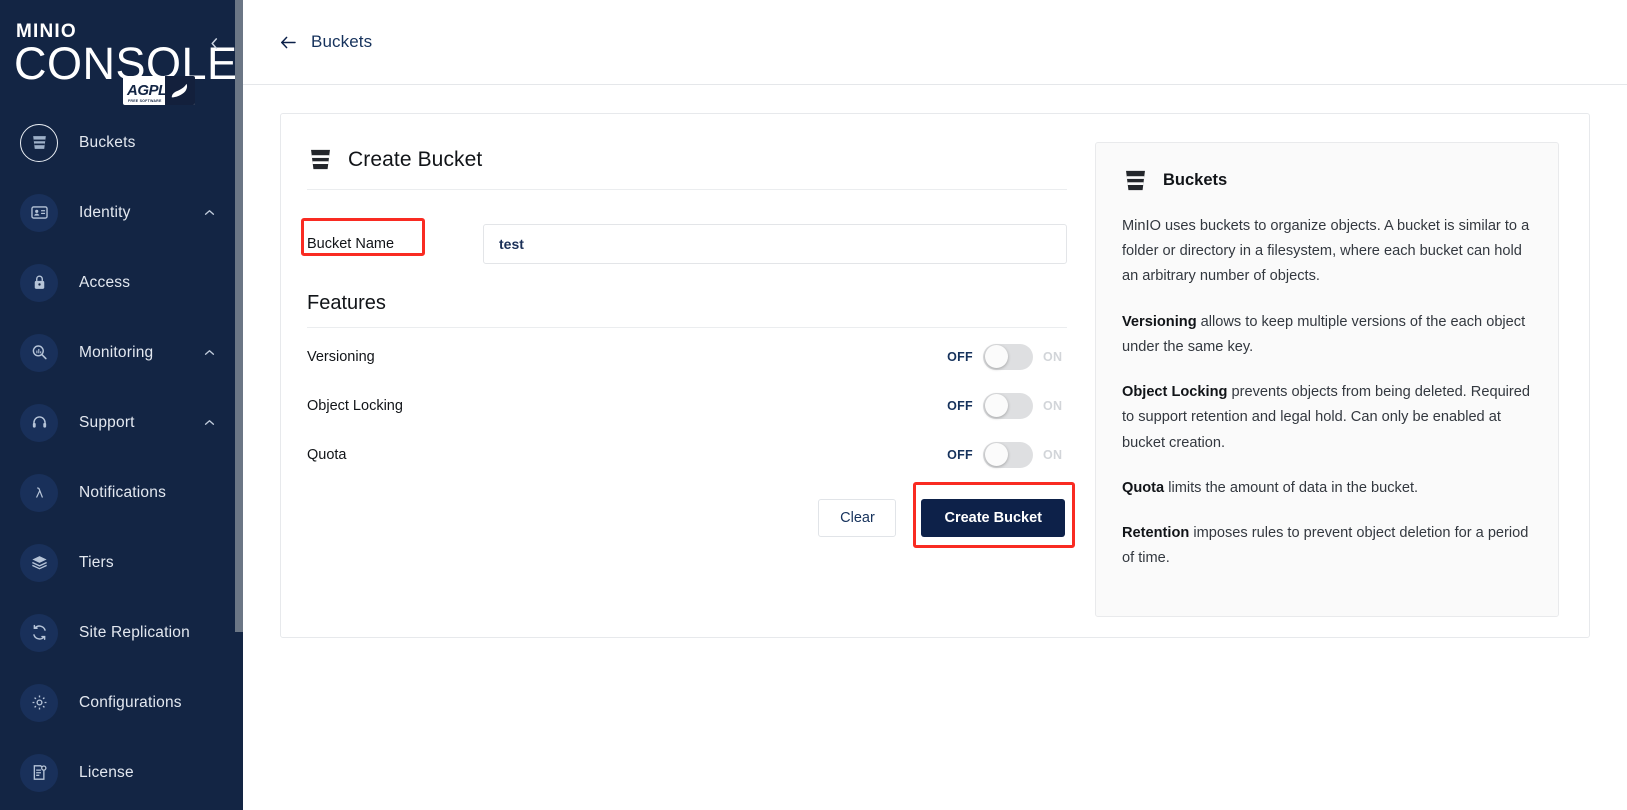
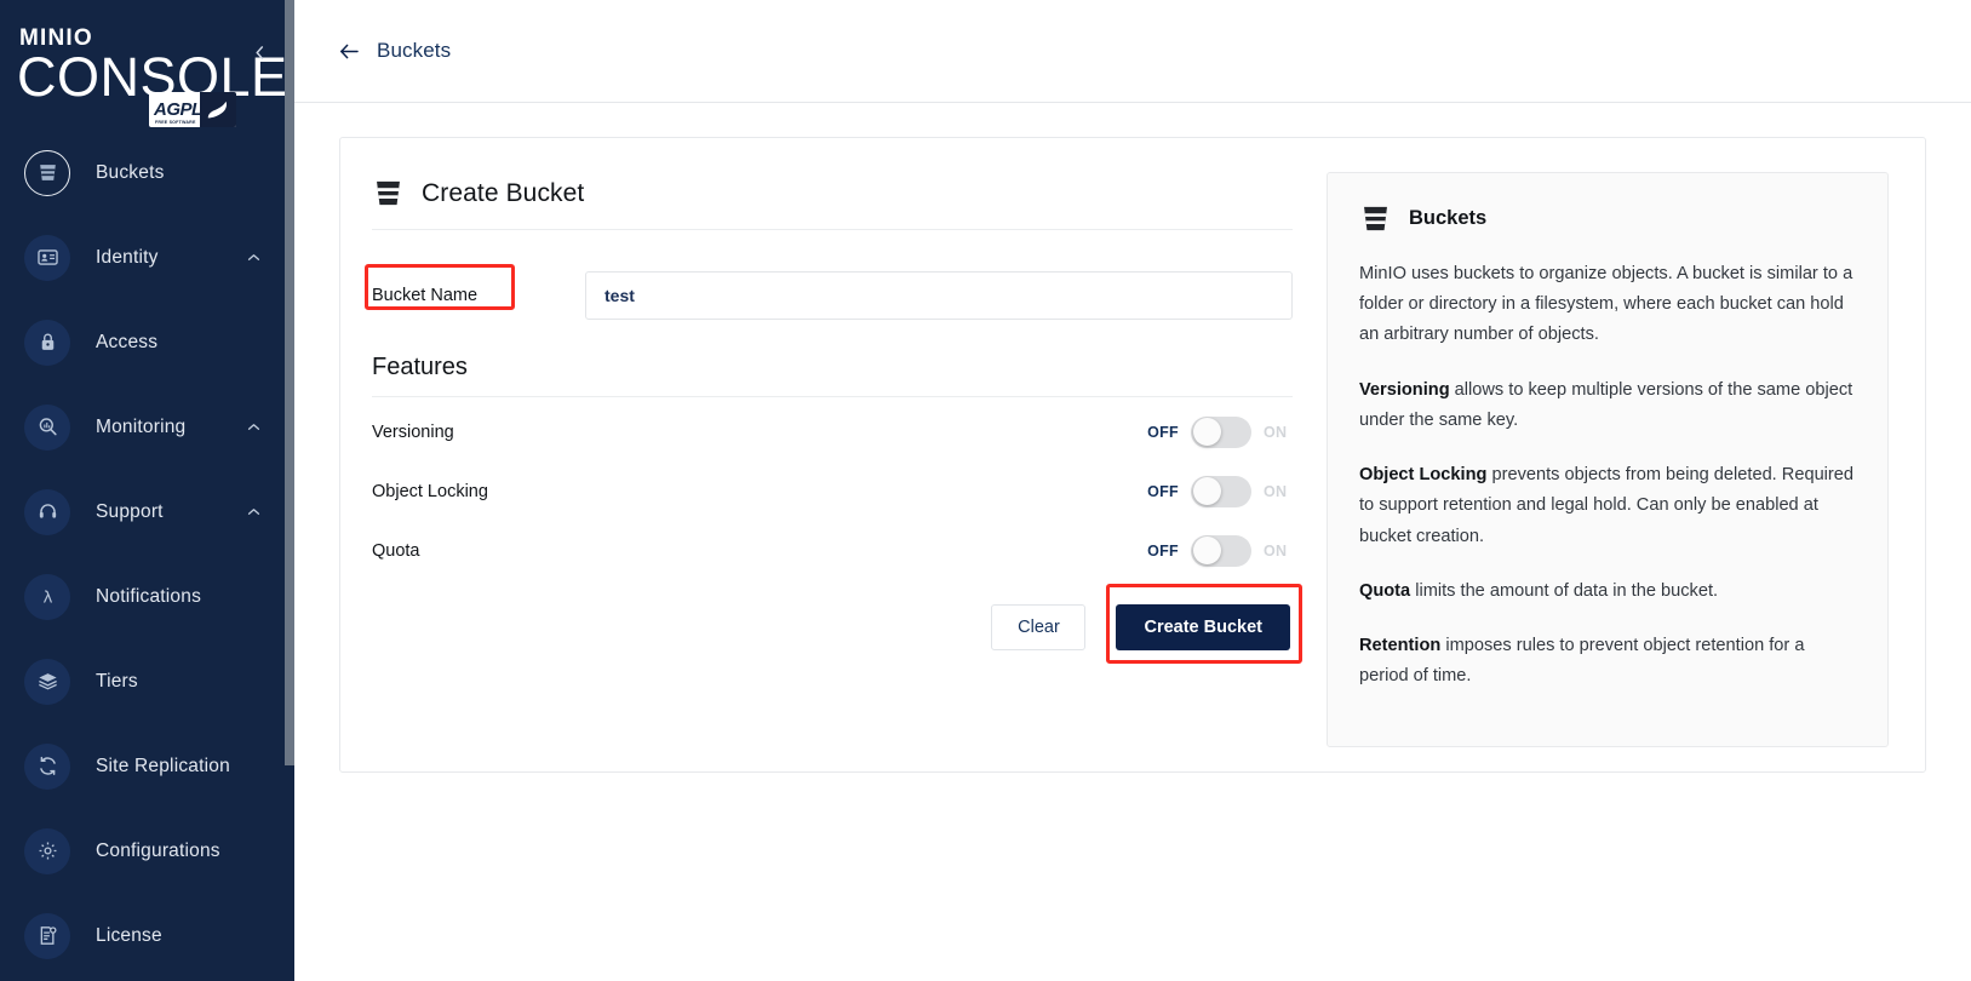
  MINIO
  CONSOLE
  AGPL
  Buckets
  Identity
  Access
  Monitoring
  Support
  λ
  Notifications
  Tiers
  Site Replication
  Configurations
  License
  Buckets
  Create Bucket
  Bucket Name
  test
  Features
  Versioning
  OFF
  ON
  Object Locking
  OFF
  ON
  Quota
  OFF
  ON
  Clear
  Create Bucket
  Buckets
  MinIO uses buckets to organize objects. A bucket is similar to a folder or directory in a filesystem, where each bucket can hold an arbitrary number of objects.
- Versioning allows to keep multiple versions of the each object under the same key.
+ Versioning allows to keep multiple versions of the same object under the same key.
  Object Locking prevents objects from being deleted. Required to support retention and legal hold. Can only be enabled at bucket creation.
  Quota limits the amount of data in the bucket.
- Retention imposes rules to prevent object deletion for a period of time.
+ Retention imposes rules to prevent object retention for a period of time.
